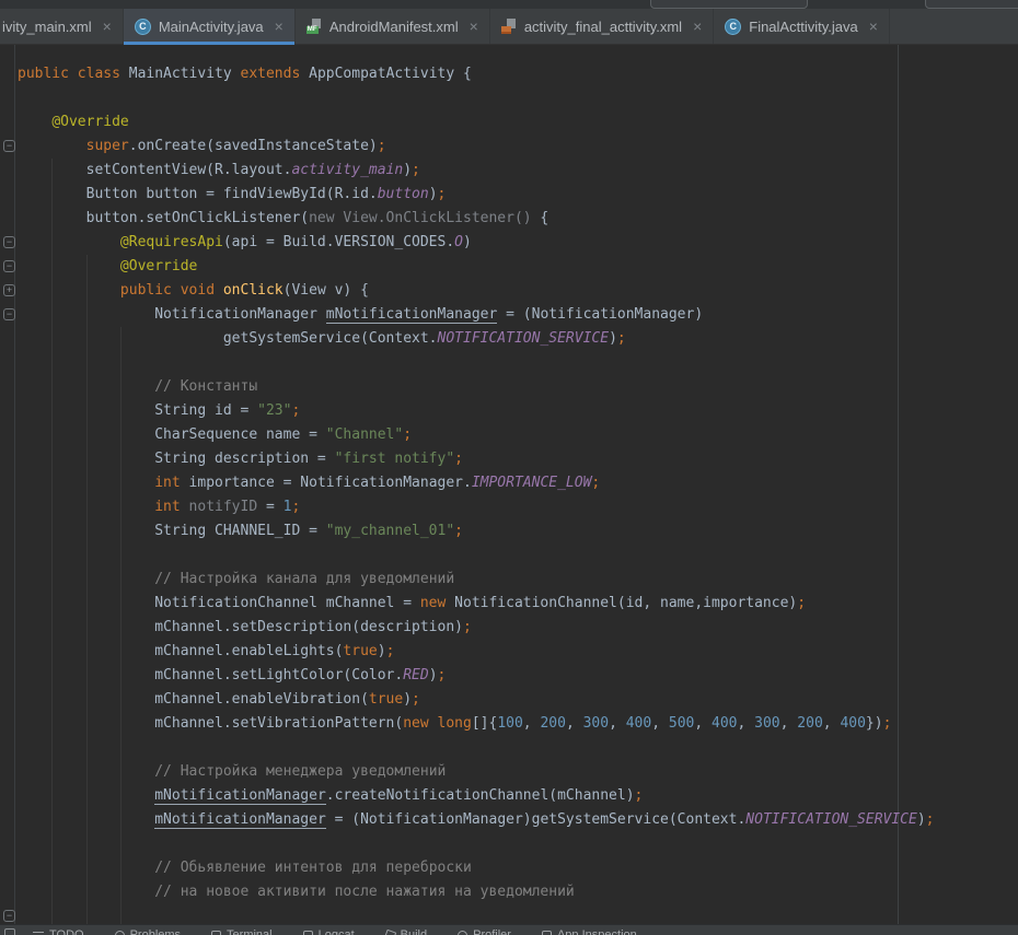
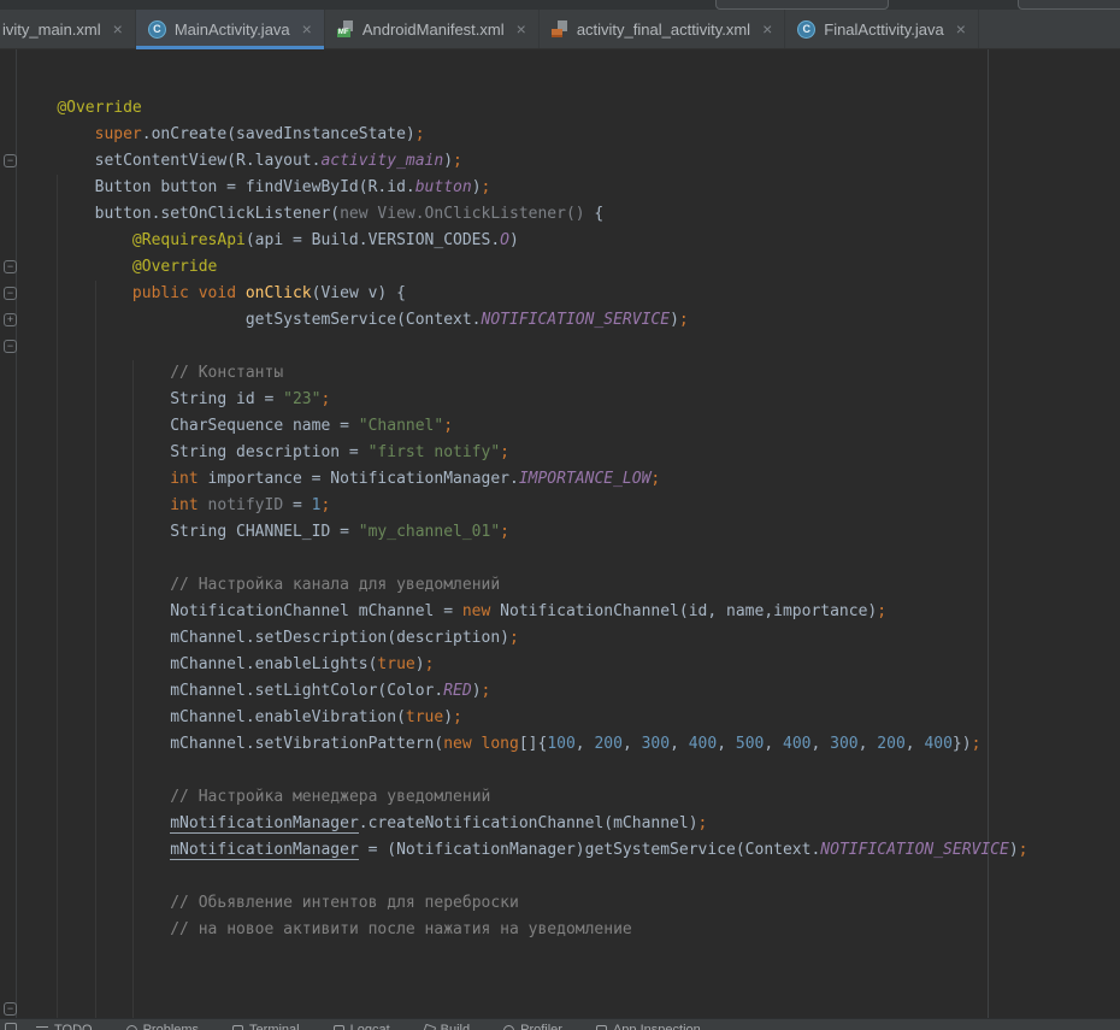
  ivity_main.xml
  ×
  C
  MainActivity.java
  ×
  AndroidManifest.xml
  ×
  activity_final_acttivity.xml
  ×
  C
  FinalActtivity.java
  ×
- public class MainActivity extends AppCompatActivity {
  @Override
  super.onCreate(savedInstanceState);
  setContentView(R.layout.activity_main);
  Button button = findViewById(R.id.button);
  button.setOnClickListener(new View.OnClickListener() {
  @RequiresApi(api = Build.VERSION_CODES.O)
  @Override
  public void onClick(View v) {
- NotificationManager mNotificationManager = (NotificationManager)
  getSystemService(Context.NOTIFICATION_SERVICE);
  // Константы
  String id = "23";
  CharSequence name = "Channel";
  String description = "first notify";
  int importance = NotificationManager.IMPORTANCE_LOW;
  int notifyID = 1;
  String CHANNEL_ID = "my_channel_01";
  // Настройка канала для уведомлений
  NotificationChannel mChannel = new NotificationChannel(id, name,importance);
  mChannel.setDescription(description);
  mChannel.enableLights(true);
  mChannel.setLightColor(Color.RED);
  mChannel.enableVibration(true);
  mChannel.setVibrationPattern(new long[]{100, 200, 300, 400, 500, 400, 300, 200, 400});
  // Настройка менеджера уведомлений
  mNotificationManager.createNotificationChannel(mChannel);
  mNotificationManager = (NotificationManager)getSystemService(Context.NOTIFICATION_SERVICE);
  // Обьявление интентов для переброски
- // на новое активити после нажатия на уведомлений
+ // на новое активити после нажатия на уведомление
  −
  −
  −
  +
  −
  −
